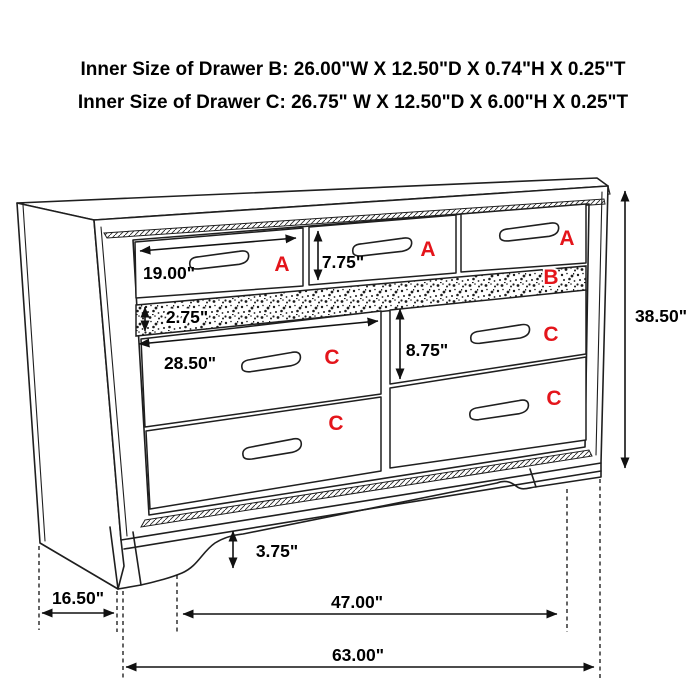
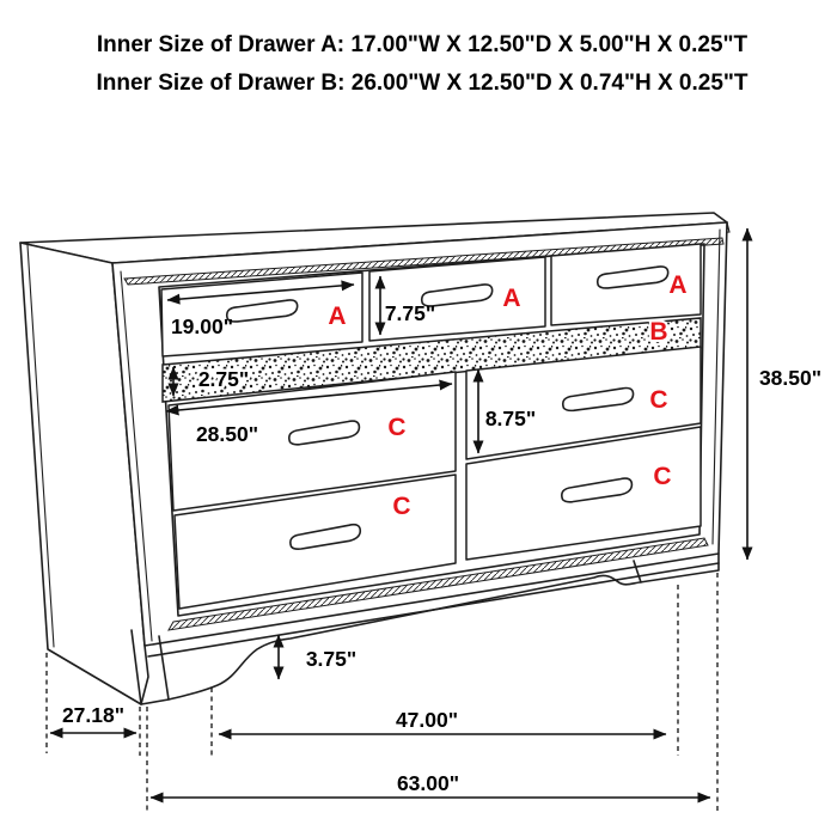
+ Inner Size of Drawer A: 17.00"W X 12.50"D X 5.00"H X 0.25"T
  Inner Size of Drawer B: 26.00"W X 12.50"D X 0.74"H X 0.25"T
- Inner Size of Drawer C: 26.75" W X 12.50"D X 6.00"H X 0.25"T
  19.00"
  7.75"
  2.75"
  28.50"
  8.75"
  38.50"
  3.75"
- 16.50"
+ 27.18"
  47.00"
  63.00"
  A
  A
  A
  B
  C
  C
  C
  C
